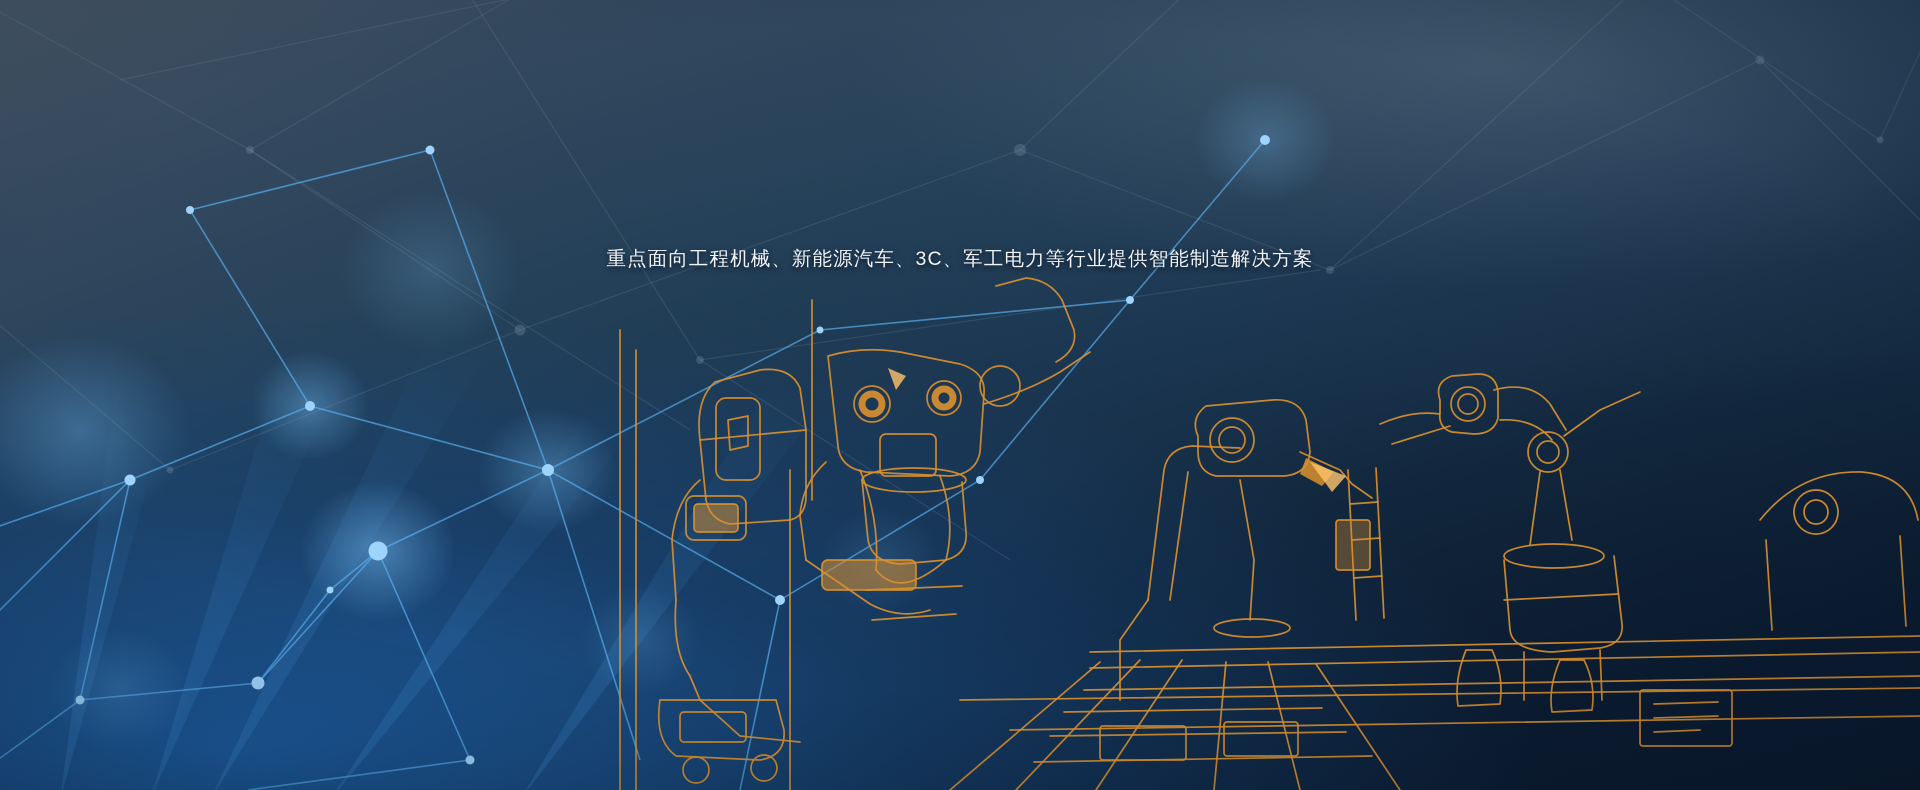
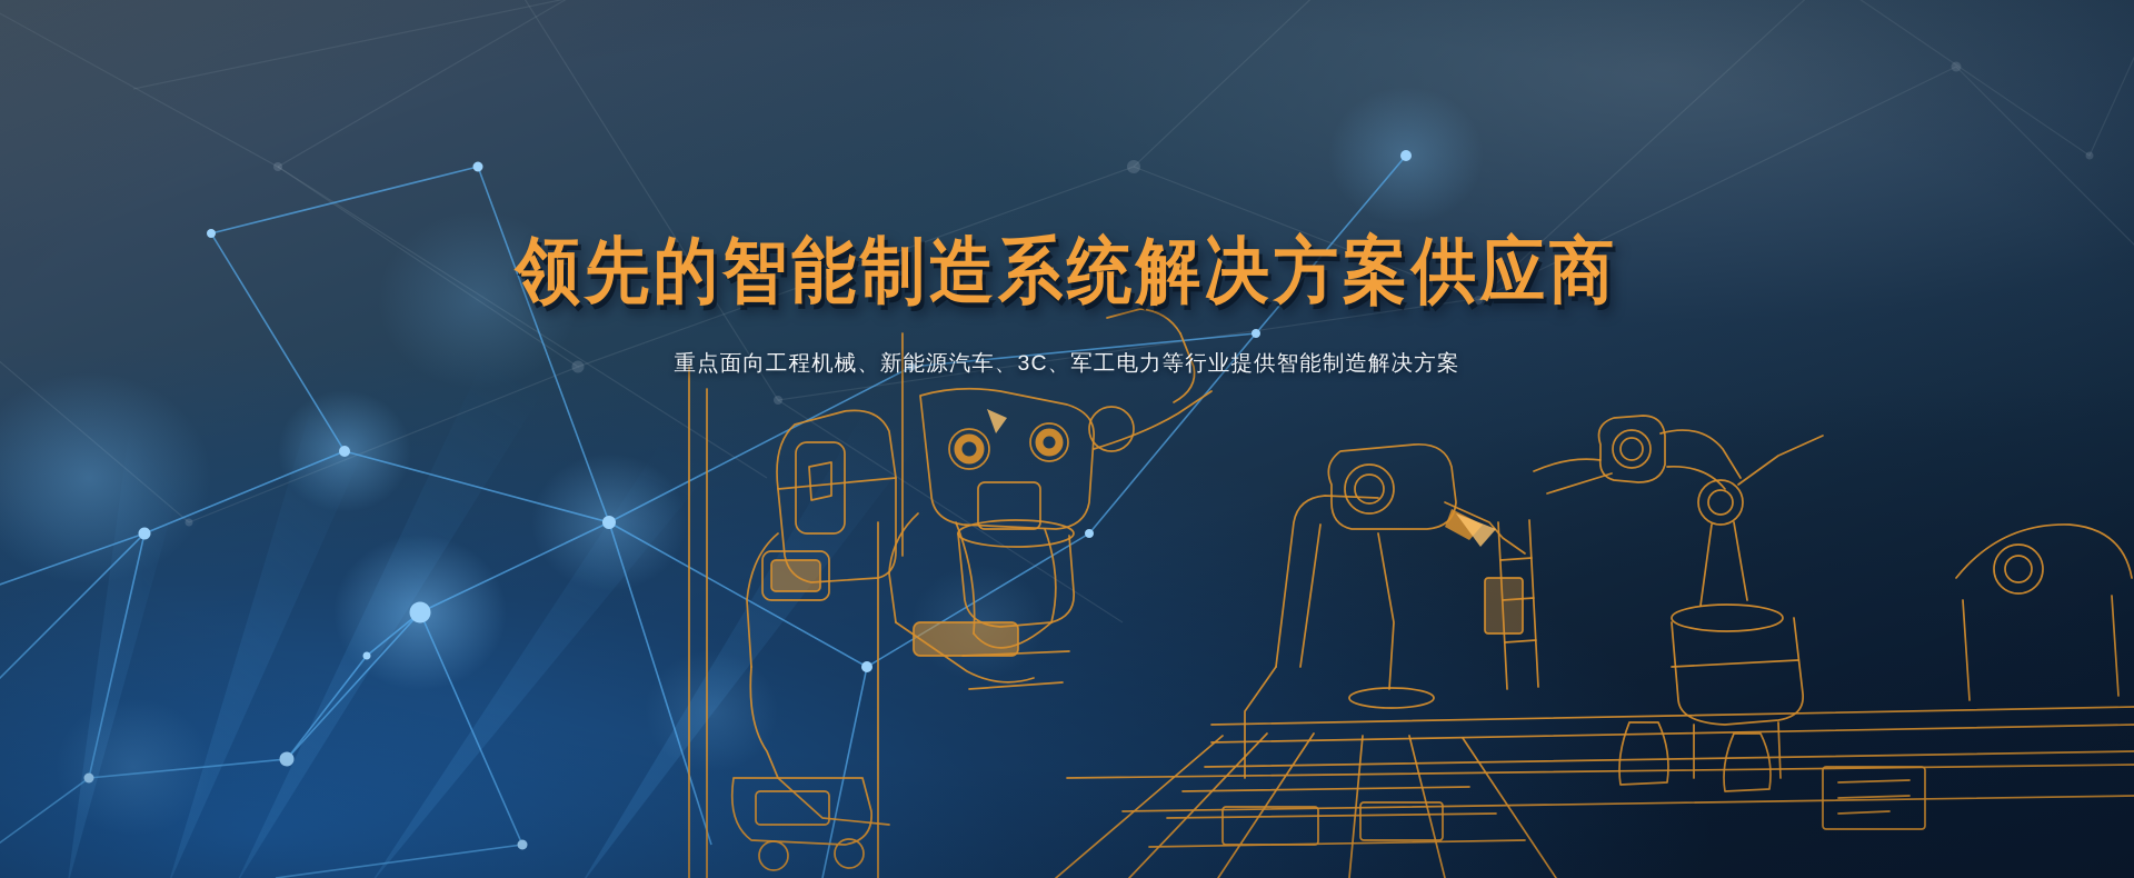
+ 领先的智能制造系统解决方案供应商
  重点面向工程机械、新能源汽车、3C、军工电力等行业提供智能制造解决方案
